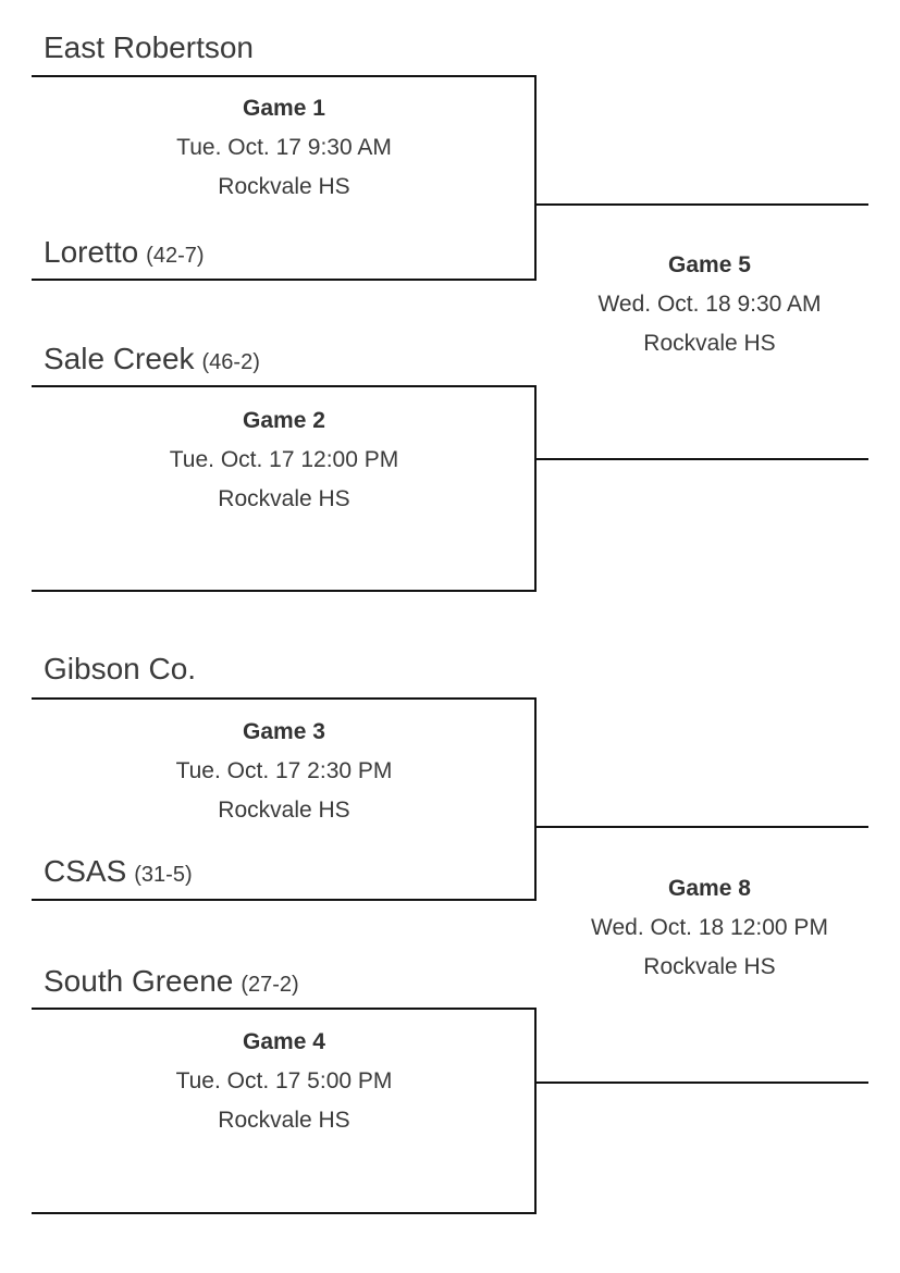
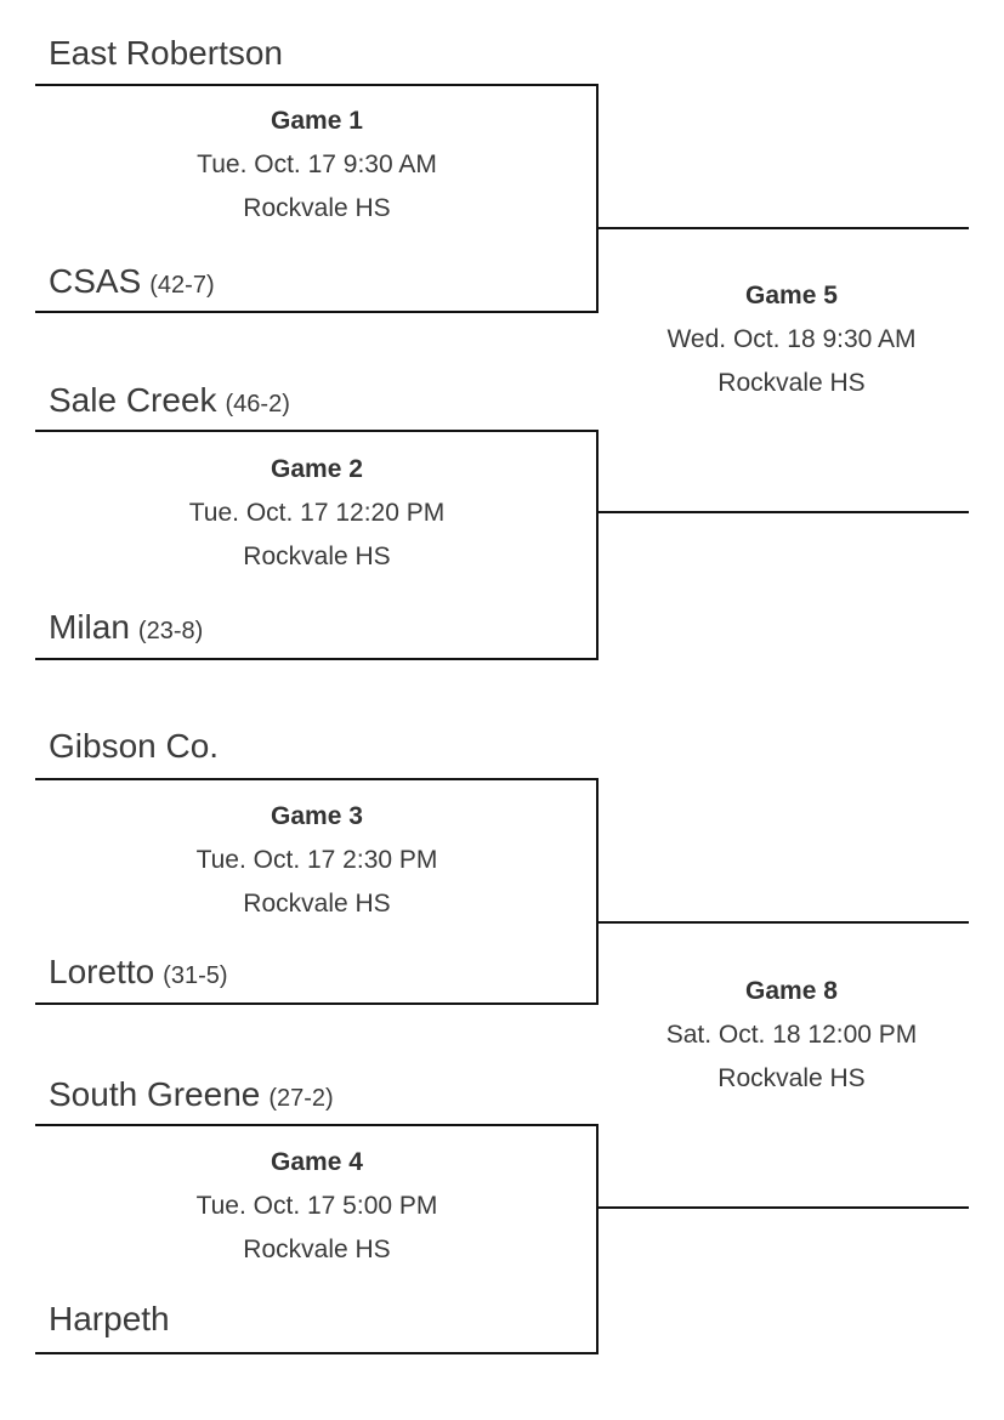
  East Robertson
  Game 1
  Tue. Oct. 17 9:30 AM
  Rockvale HS
- Loretto (42-7)
+ CSAS (42-7)
  Game 5
  Wed. Oct. 18 9:30 AM
  Rockvale HS
  Sale Creek (46-2)
  Game 2
- Tue. Oct. 17 12:00 PM
+ Tue. Oct. 17 12:20 PM
  Rockvale HS
+ Milan (23-8)
  Gibson Co.
  Game 3
  Tue. Oct. 17 2:30 PM
  Rockvale HS
- CSAS (31-5)
+ Loretto (31-5)
  Game 8
- Wed. Oct. 18 12:00 PM
+ Sat. Oct. 18 12:00 PM
  Rockvale HS
  South Greene (27-2)
  Game 4
  Tue. Oct. 17 5:00 PM
  Rockvale HS
+ Harpeth
